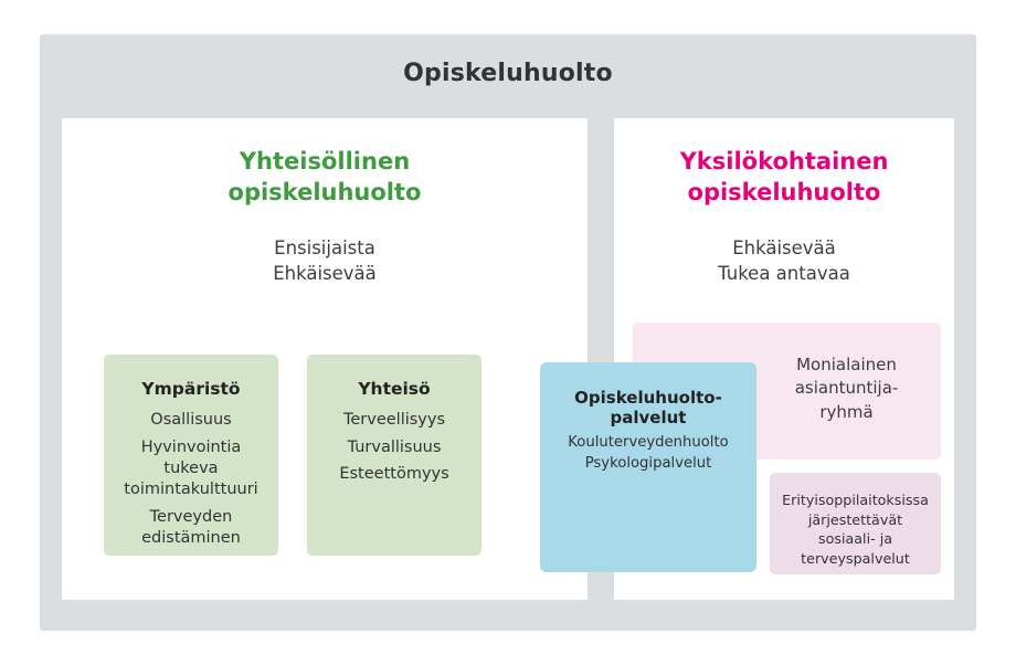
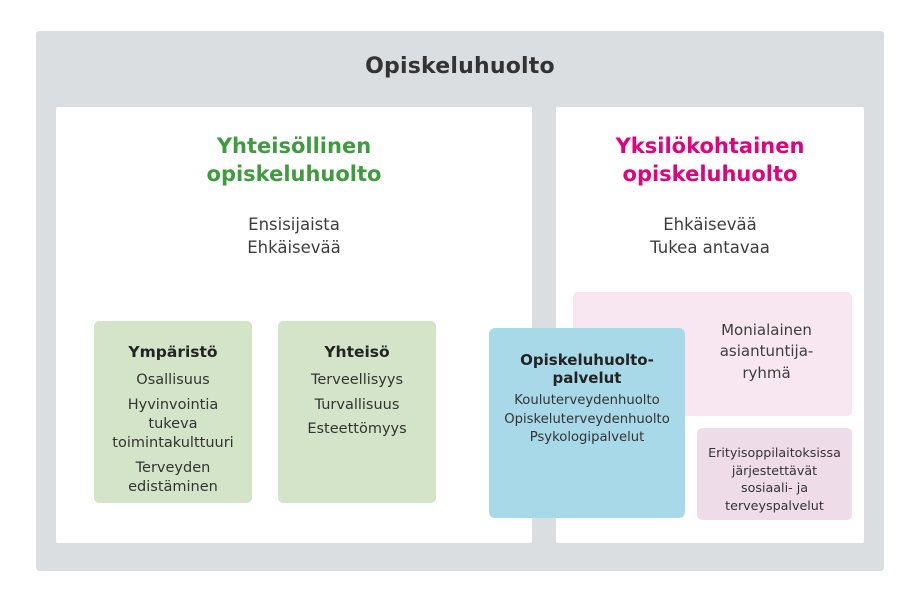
  Opiskeluhuolto
  Yhteisöllinen
  opiskeluhuolto
  Ensisijaista
  Ehkäisevää
  Ympäristö
  Osallisuus
  Hyvinvointia tukeva toimintakulttuuri
  Terveyden edistäminen
  Yhteisö
  Terveellisyys
  Turvallisuus
  Esteettömyys
  Yksilökohtainen
  opiskeluhuolto
  Ehkäisevää
  Tukea antavaa
  Monialainen
  asiantuntija-
  ryhmä
  Erityisoppilaitoksissa
  järjestettävät
  sosiaali- ja
  terveyspalvelut
  Opiskeluhuolto-
  palvelut
  Kouluterveydenhuolto
+ Opiskeluterveydenhuolto
  Psykologipalvelut
